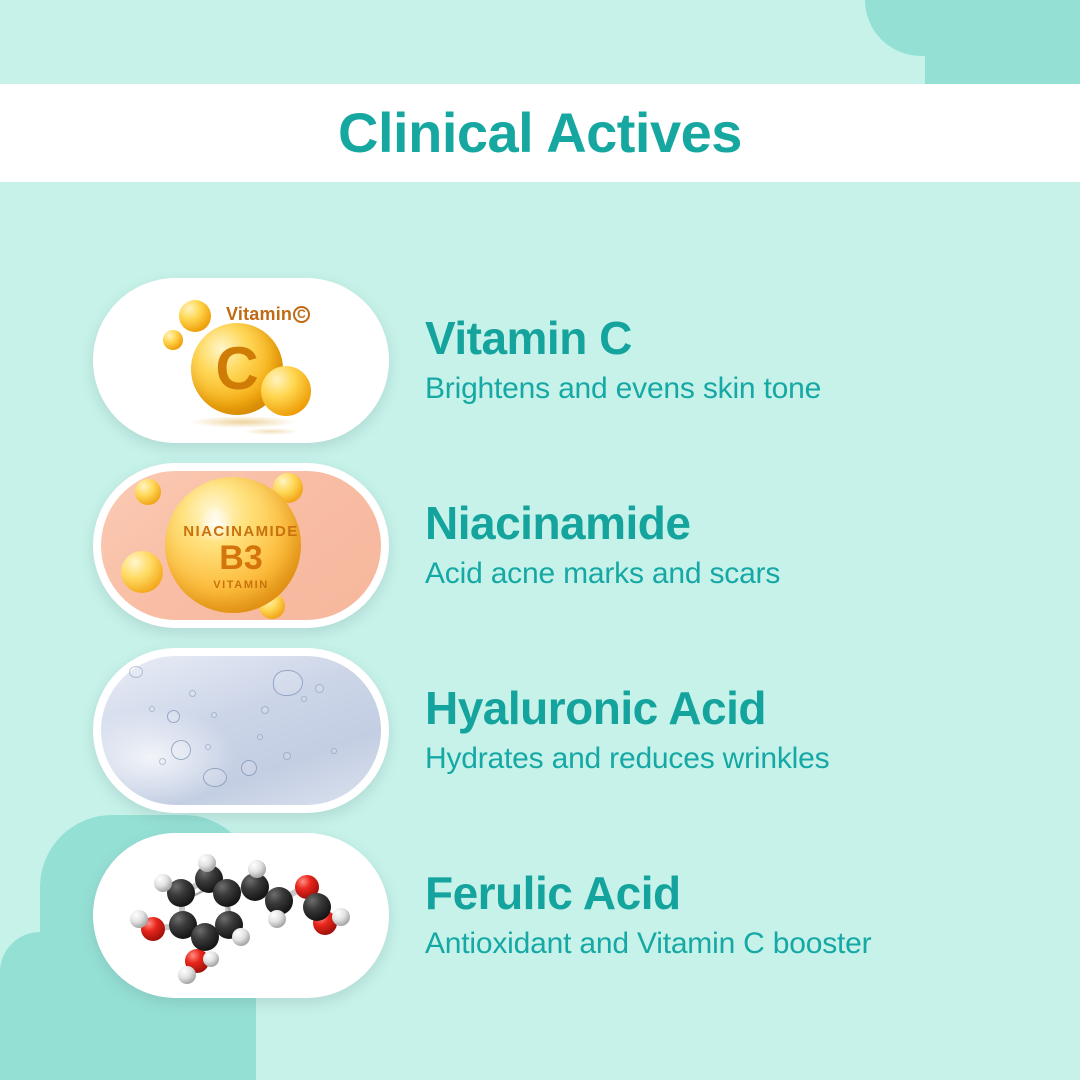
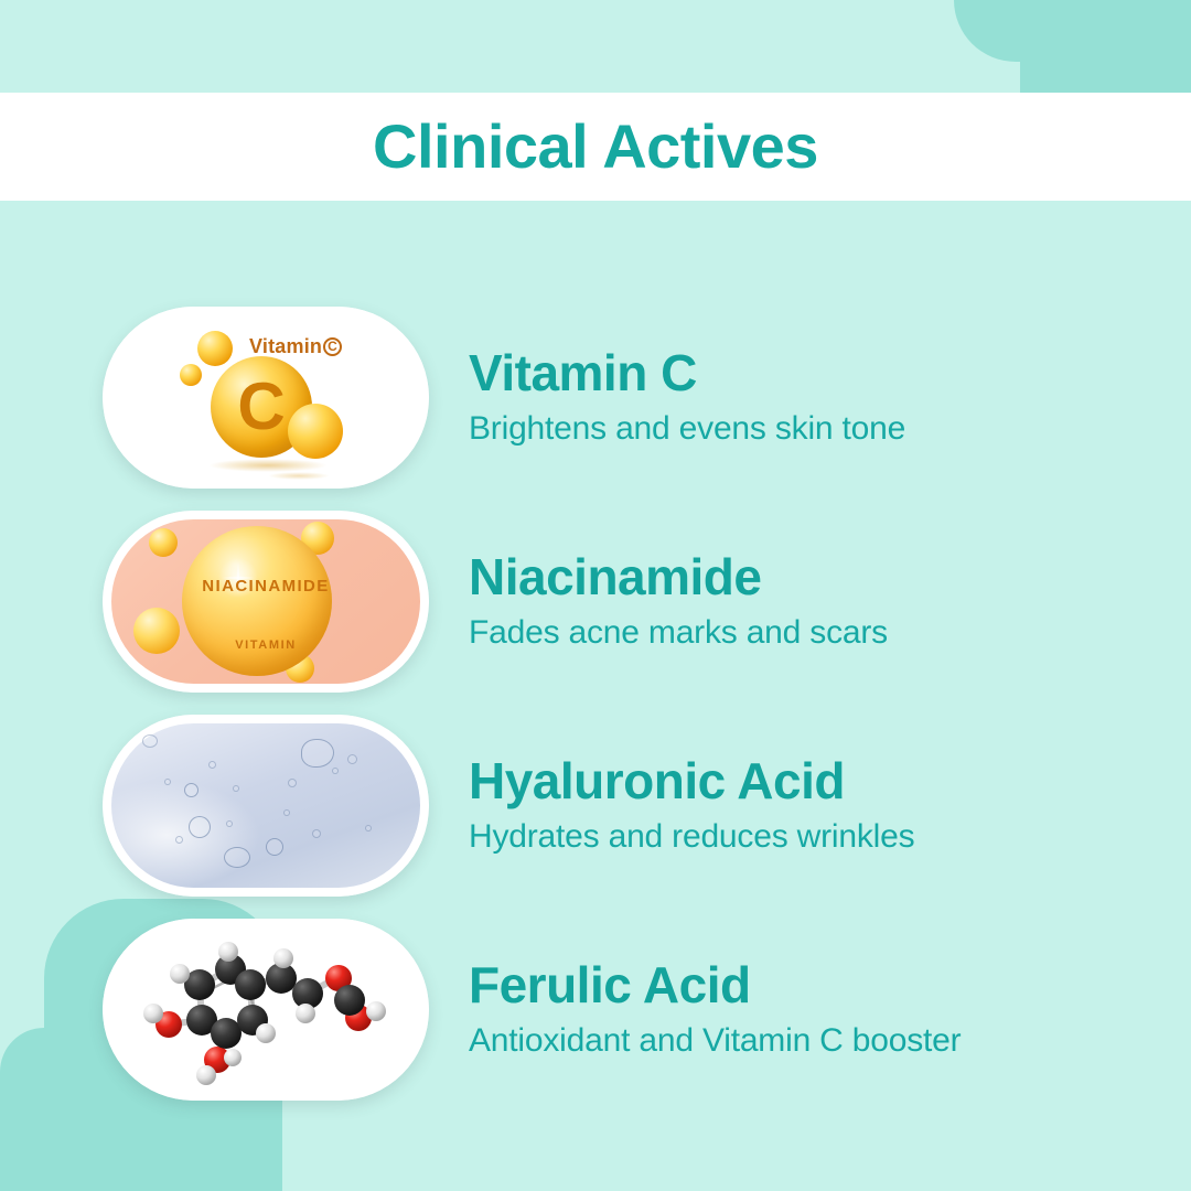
  Clinical Actives
  Vitamin C
  C
  Vitamin C
  Brightens and evens skin tone
  NIACINAMIDE
- B3
  VITAMIN
  Niacinamide
- Acid acne marks and scars
+ Fades acne marks and scars
  Hyaluronic Acid
  Hydrates and reduces wrinkles
  Ferulic Acid
  Antioxidant and Vitamin C booster
